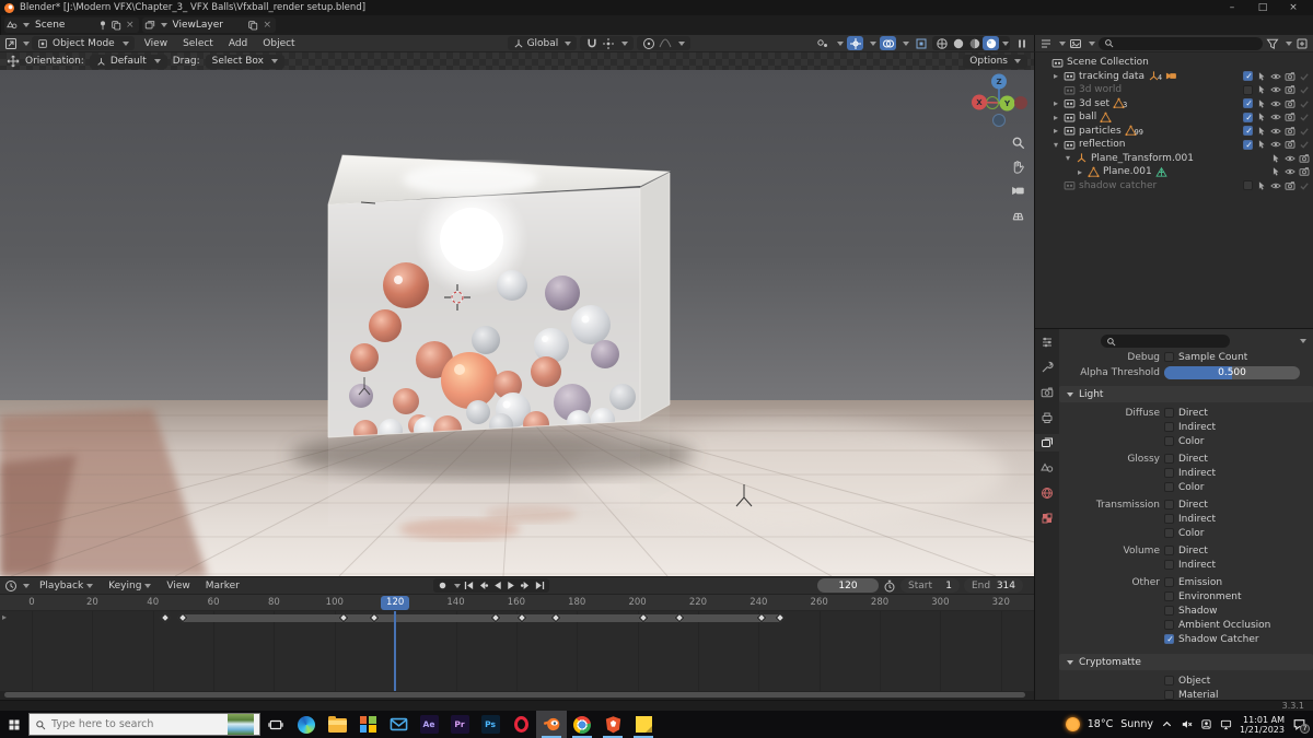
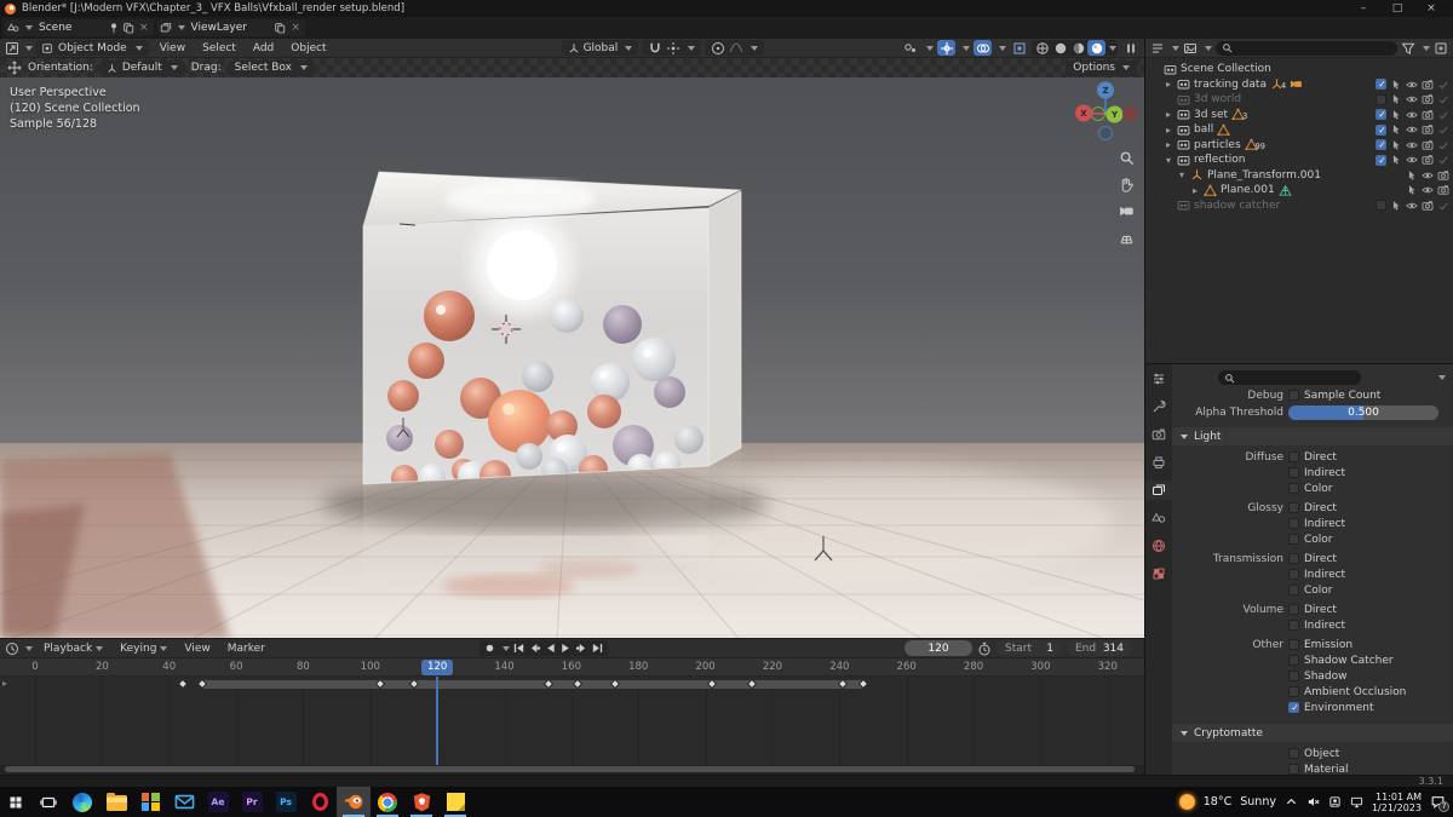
  Blender* [J:\Modern VFX\Chapter_3_ VFX Balls\Vfxball_render setup.blend]
  –
  □
  ×
  Scene
  ×
  ViewLayer
  ×
  Object Mode
  View
  Select
  Add
  Object
  Global
  Orientation:
  Default
  Drag:
  Select Box
  Options
+ User Perspective
+ (120) Scene Collection
+ Sample 56/128
  Z
  X
  Y
  Playback Keying View Marker
  120
  Start
  1
  End
  314
  0
  20
  40
  60
  80
  100
  140
  160
  180
  200
  220
  240
  260
  280
  300
  320
  120
  ▸
  Scene Collection
  ▸
  tracking data
  4
  3d world
  ▸
  3d set
  3
  ▸
  ball
  ▸
  particles
  99
  ▾
  reflection
  ▾
  Plane_Transform.001
  ▸
  Plane.001
  shadow catcher
  Debug
  Sample Count
  Alpha Threshold
  0.500
  Light
  Diffuse
  Direct
  Indirect
  Color
  Glossy
  Direct
  Indirect
  Color
  Transmission
  Direct
  Indirect
  Color
  Volume
  Direct
  Indirect
  Other
  Emission
- Environment
+ Shadow Catcher
  Shadow
  Ambient Occlusion
- Shadow Catcher
+ Environment
  Cryptomatte
  Object
  Material
  3.3.1
- Type here to search
  Ae
  Pr
  Ps
  18°C
  Sunny
  11:01 AM
  1/21/2023
